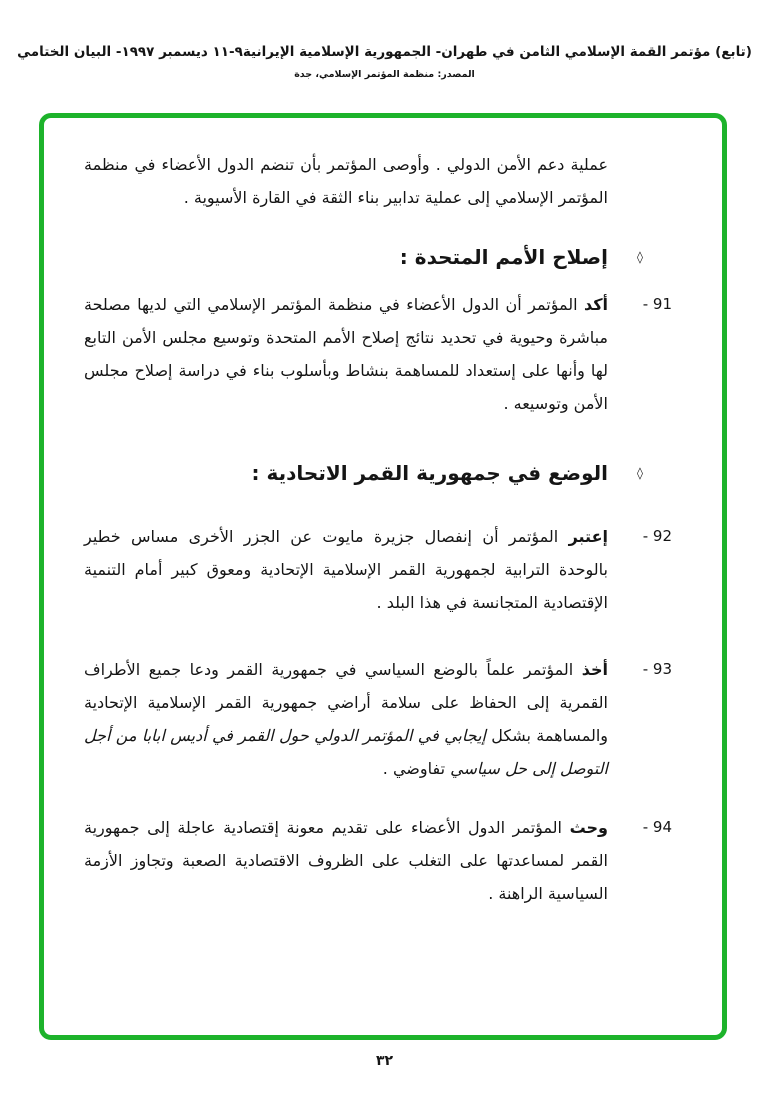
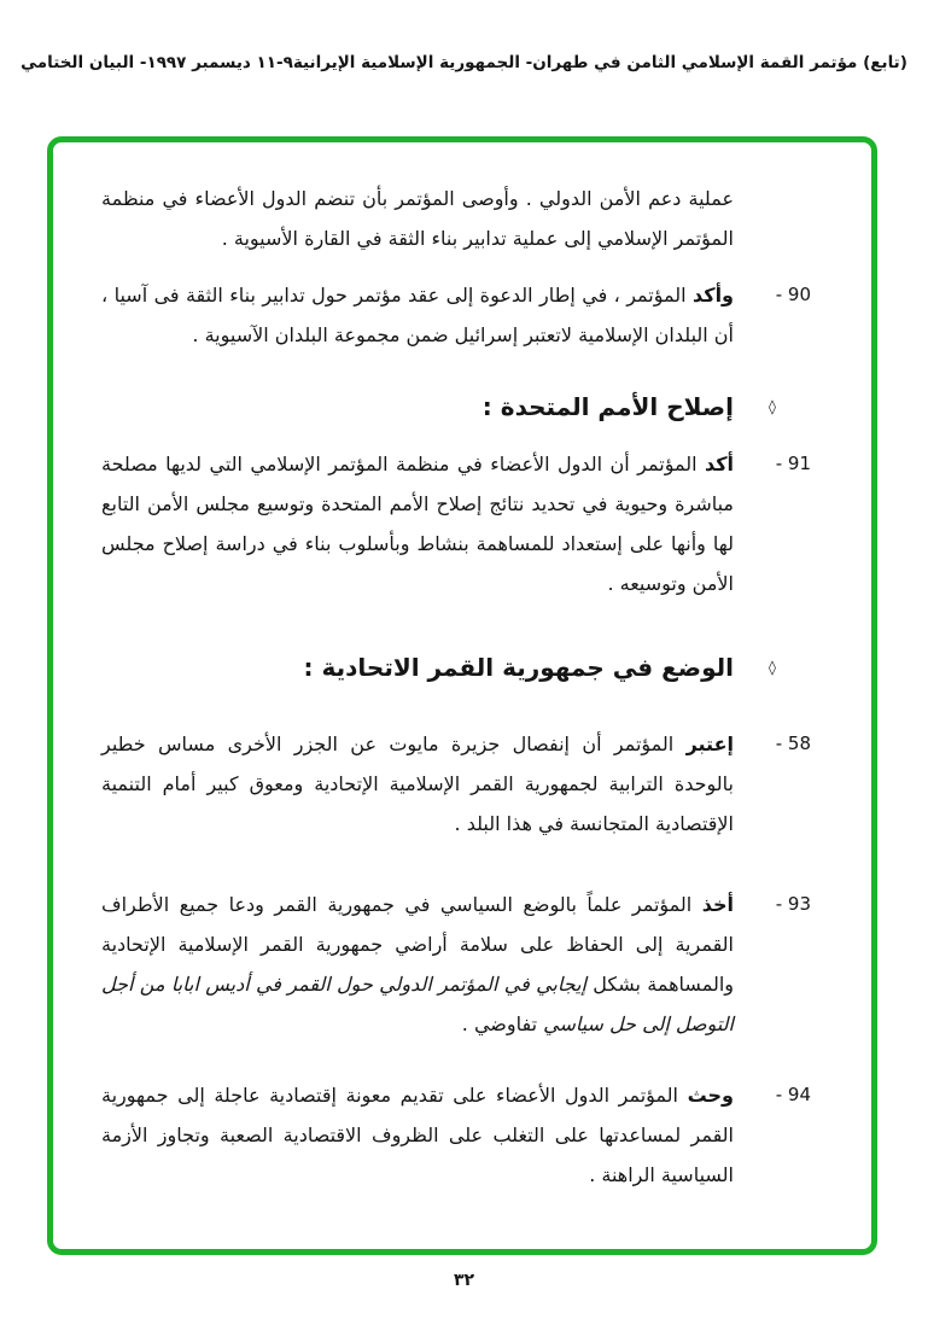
  (تابع) مؤتمر القمة الإسلامي الثامن في طهران- الجمهورية الإسلامية الإيرانية٩-١١ ديسمبر ١٩٩٧- البيان الختامي
- المصدر: منظمة المؤتمر الإسلامي، جدة
  عملية دعم الأمن الدولي . وأوصى المؤتمر بأن تنضم الدول الأعضاء في منظمة المؤتمر الإسلامي إلى عملية تدابير بناء الثقة في القارة الأسيوية .
+ - 90
+ وأكد المؤتمر ، في إطار الدعوة إلى عقد مؤتمر حول تدابير بناء الثقة فى آسيا ، أن البلدان الإسلامية لاتعتبر إسرائيل ضمن مجموعة البلدان الآسيوية .
  ◊
  إصلاح الأمم المتحدة :
  - 91
  أكد المؤتمر أن الدول الأعضاء في منظمة المؤتمر الإسلامي التي لديها مصلحة مباشرة وحيوية في تحديد نتائج إصلاح الأمم المتحدة وتوسيع مجلس الأمن التابع لها وأنها على إستعداد للمساهمة بنشاط وبأسلوب بناء في دراسة إصلاح مجلس الأمن وتوسيعه .
  ◊
  الوضع في جمهورية القمر الاتحادية :
- - 92
+ - 58
  إعتبر المؤتمر أن إنفصال جزيرة مايوت عن الجزر الأخرى مساس خطير بالوحدة الترابية لجمهورية القمر الإسلامية الإتحادية ومعوق كبير أمام التنمية الإقتصادية المتجانسة في هذا البلد .
  - 93
  أخذ المؤتمر علماً بالوضع السياسي في جمهورية القمر ودعا جميع الأطراف القمرية إلى الحفاظ على سلامة أراضي جمهورية القمر الإسلامية الإتحادية والمساهمة بشكل إيجابي في المؤتمر الدولي حول القمر في أديس ابابا من أجل التوصل إلى حل سياسي تفاوضي .
  - 94
  وحث المؤتمر الدول الأعضاء على تقديم معونة إقتصادية عاجلة إلى جمهورية القمر لمساعدتها على التغلب على الظروف الاقتصادية الصعبة وتجاوز الأزمة السياسية الراهنة .
  ٣٢
